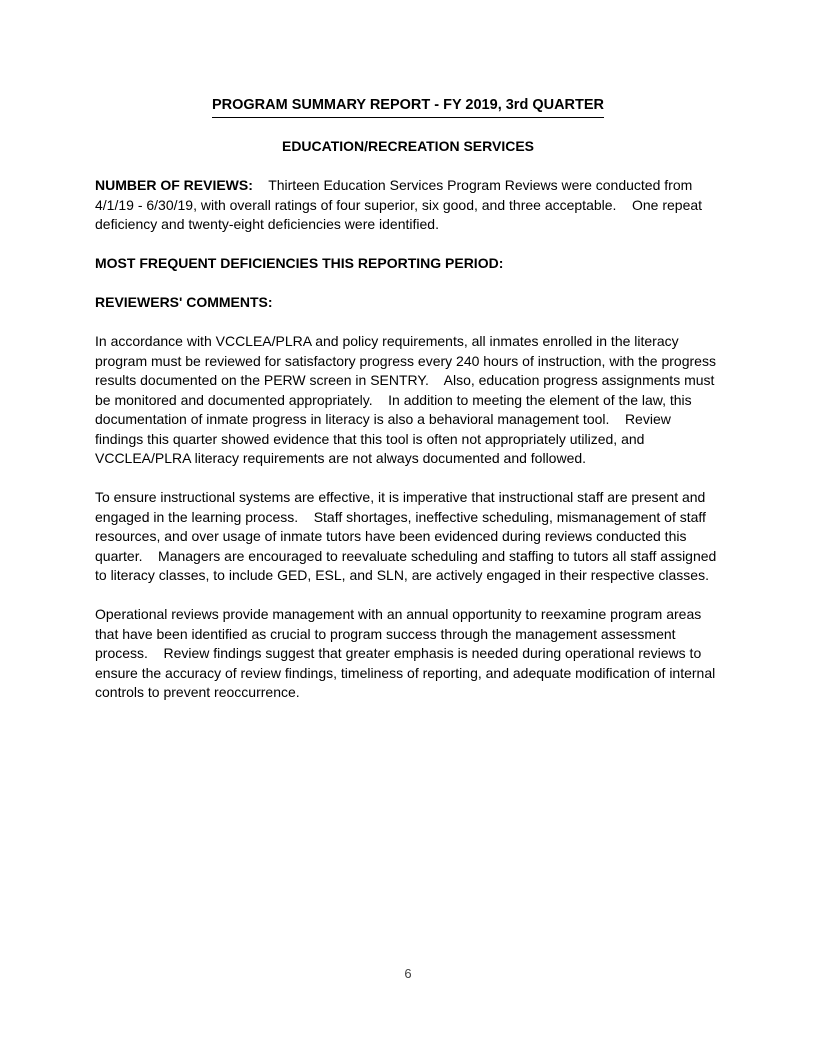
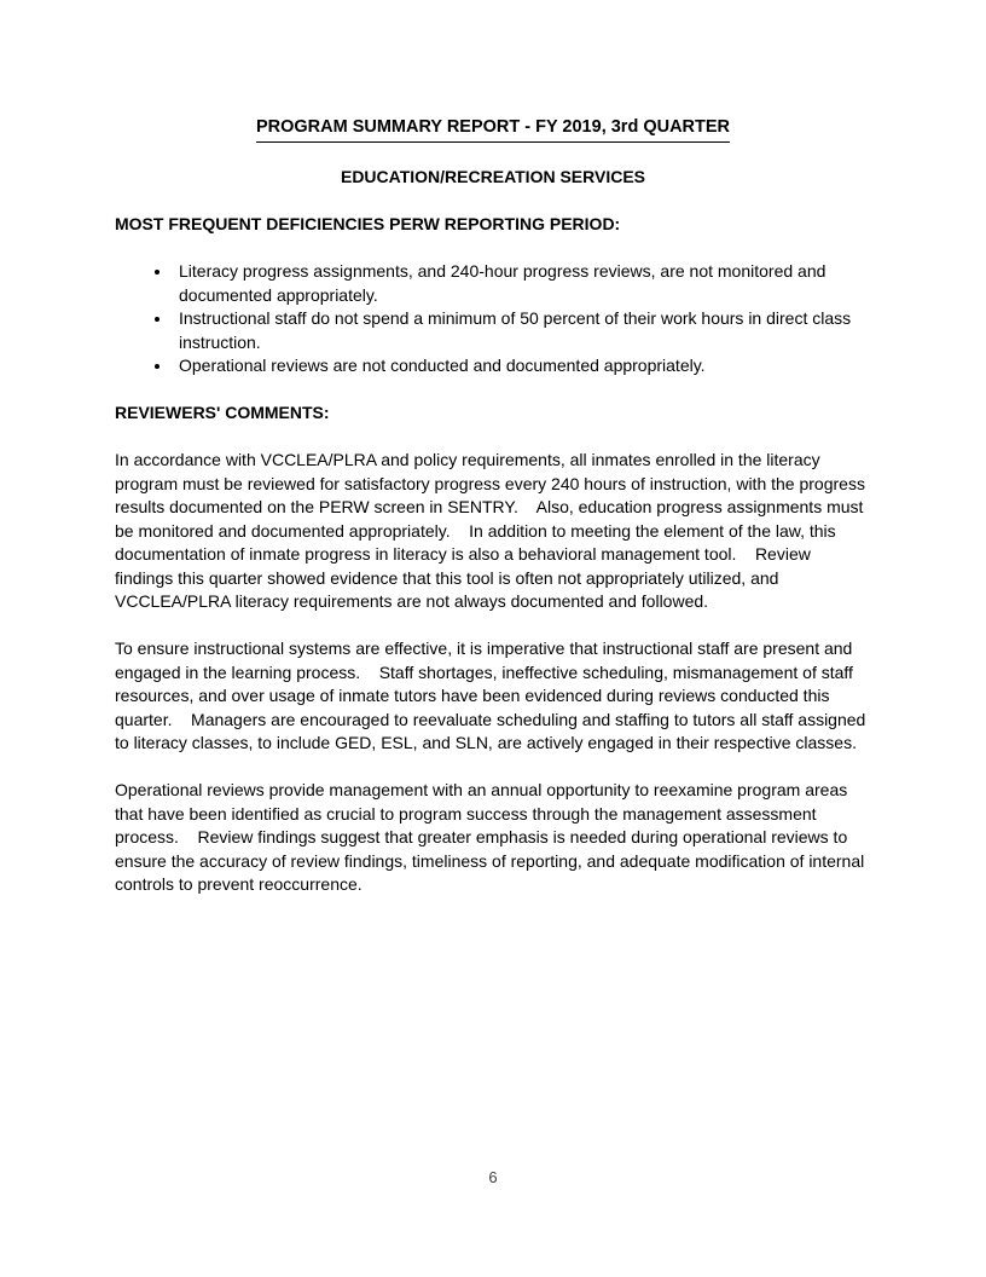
  PROGRAM SUMMARY REPORT - FY 2019, 3rd QUARTER
  EDUCATION/RECREATION SERVICES
- NUMBER OF REVIEWS: Thirteen Education Services Program Reviews were conducted from 4/1/19 - 6/30/19, with overall ratings of four superior, six good, and three acceptable. One repeat deficiency and twenty-eight deficiencies were identified.
- MOST FREQUENT DEFICIENCIES THIS REPORTING PERIOD:
+ MOST FREQUENT DEFICIENCIES PERW REPORTING PERIOD:
+ Literacy progress assignments, and 240-hour progress reviews, are not monitored and documented appropriately.
+ Instructional staff do not spend a minimum of 50 percent of their work hours in direct class instruction.
+ Operational reviews are not conducted and documented appropriately.
  REVIEWERS' COMMENTS:
  In accordance with VCCLEA/PLRA and policy requirements, all inmates enrolled in the literacy program must be reviewed for satisfactory progress every 240 hours of instruction, with the progress results documented on the PERW screen in SENTRY. Also, education progress assignments must be monitored and documented appropriately. In addition to meeting the element of the law, this documentation of inmate progress in literacy is also a behavioral management tool. Review findings this quarter showed evidence that this tool is often not appropriately utilized, and VCCLEA/PLRA literacy requirements are not always documented and followed.
  To ensure instructional systems are effective, it is imperative that instructional staff are present and engaged in the learning process. Staff shortages, ineffective scheduling, mismanagement of staff resources, and over usage of inmate tutors have been evidenced during reviews conducted this quarter. Managers are encouraged to reevaluate scheduling and staffing to tutors all staff assigned to literacy classes, to include GED, ESL, and SLN, are actively engaged in their respective classes.
  Operational reviews provide management with an annual opportunity to reexamine program areas that have been identified as crucial to program success through the management assessment process. Review findings suggest that greater emphasis is needed during operational reviews to ensure the accuracy of review findings, timeliness of reporting, and adequate modification of internal controls to prevent reoccurrence.
  6
